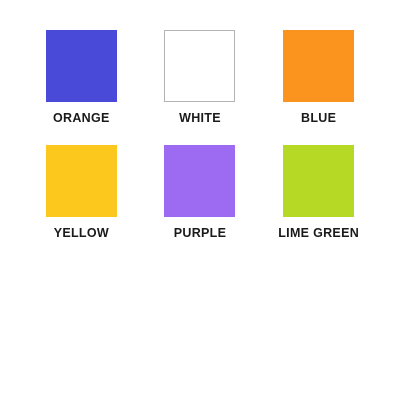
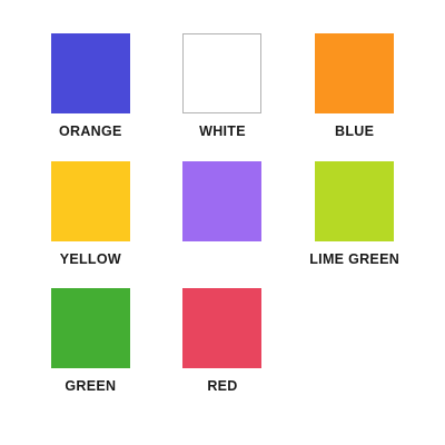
  ORANGE
  WHITE
  BLUE
  YELLOW
- PURPLE
  LIME GREEN
+ GREEN
+ RED
